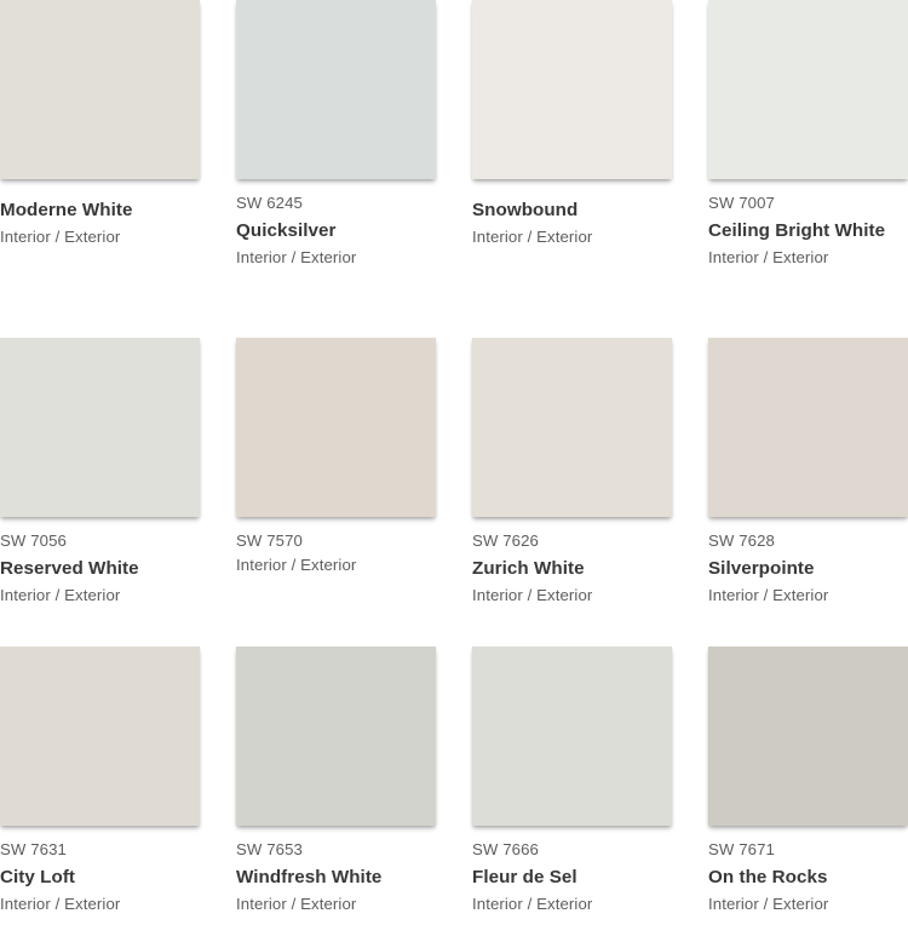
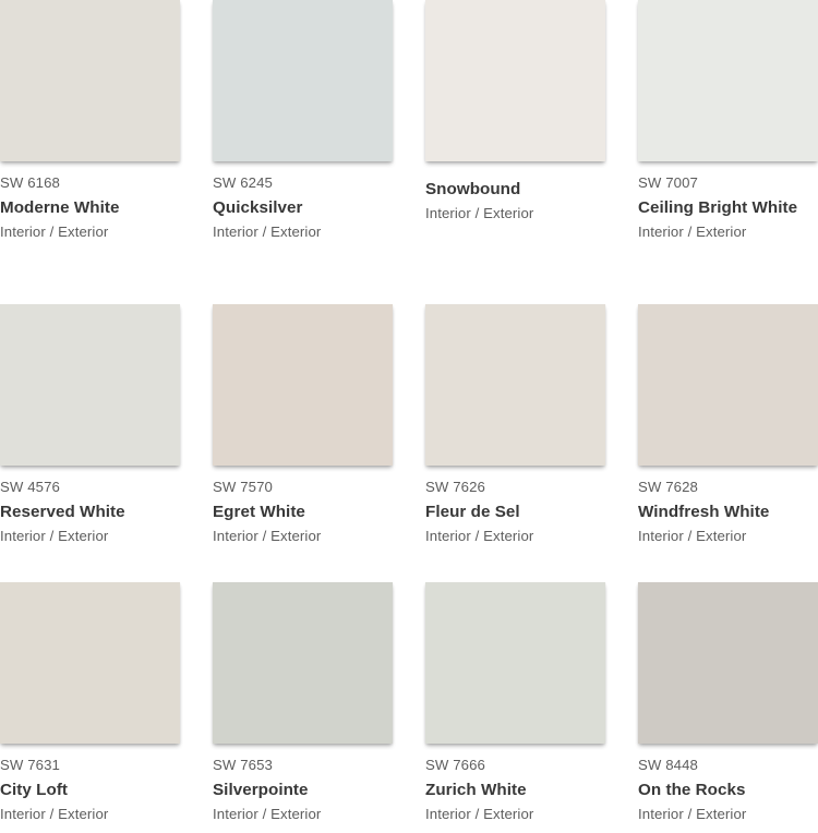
+ SW 6168
  Moderne White
  Interior / Exterior
  SW 6245
  Quicksilver
  Interior / Exterior
  Snowbound
  Interior / Exterior
  SW 7007
  Ceiling Bright White
  Interior / Exterior
- SW 7056
+ SW 4576
  Reserved White
  Interior / Exterior
  SW 7570
+ Egret White
  Interior / Exterior
  SW 7626
- Zurich White
+ Fleur de Sel
  Interior / Exterior
  SW 7628
- Silverpointe
+ Windfresh White
  Interior / Exterior
  SW 7631
  City Loft
  Interior / Exterior
  SW 7653
- Windfresh White
+ Silverpointe
  Interior / Exterior
  SW 7666
- Fleur de Sel
+ Zurich White
  Interior / Exterior
- SW 7671
+ SW 8448
  On the Rocks
  Interior / Exterior
